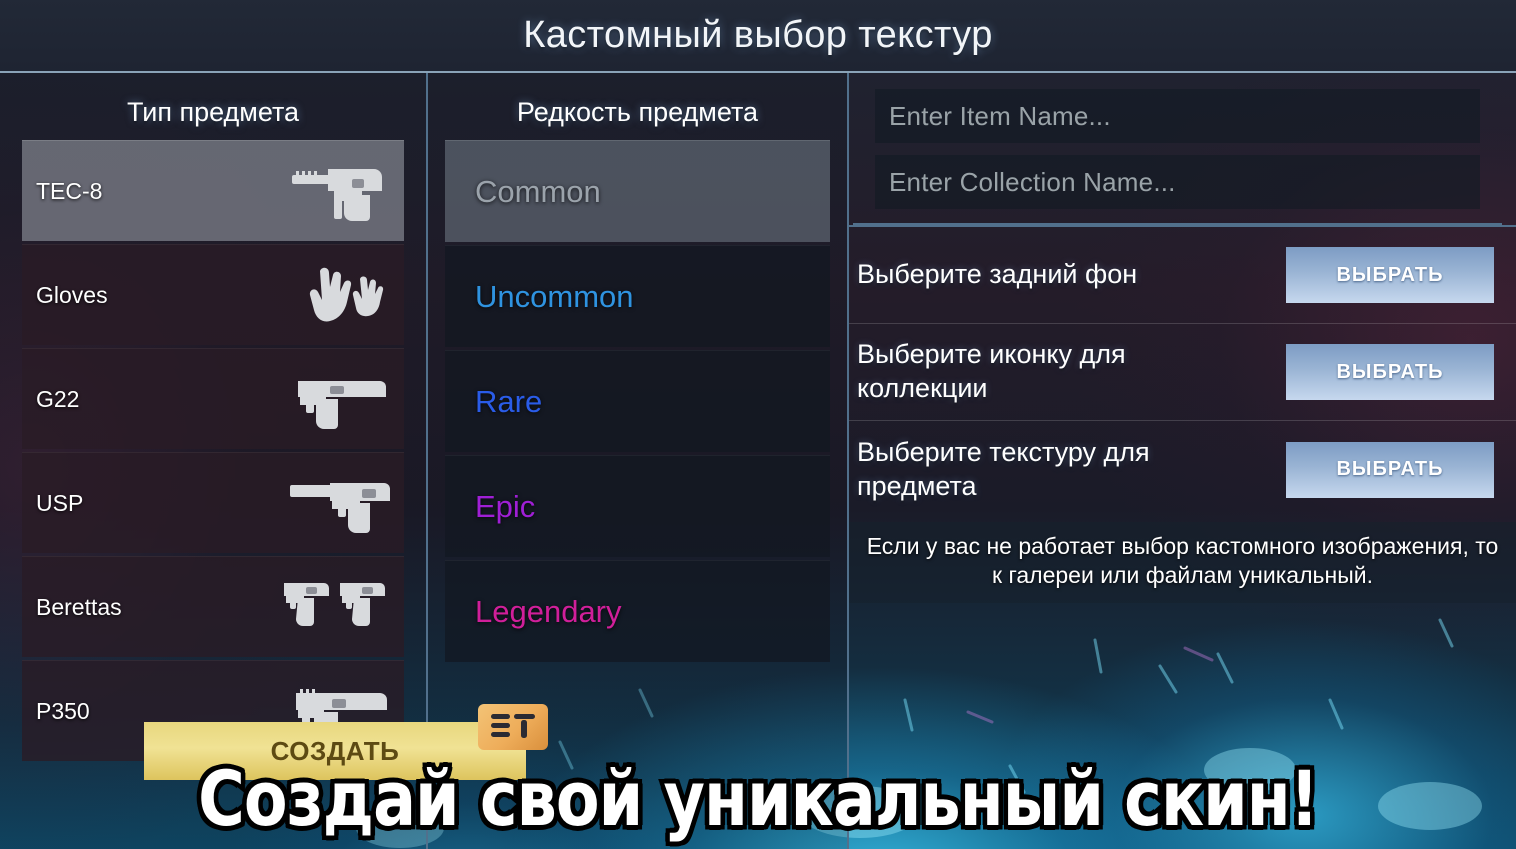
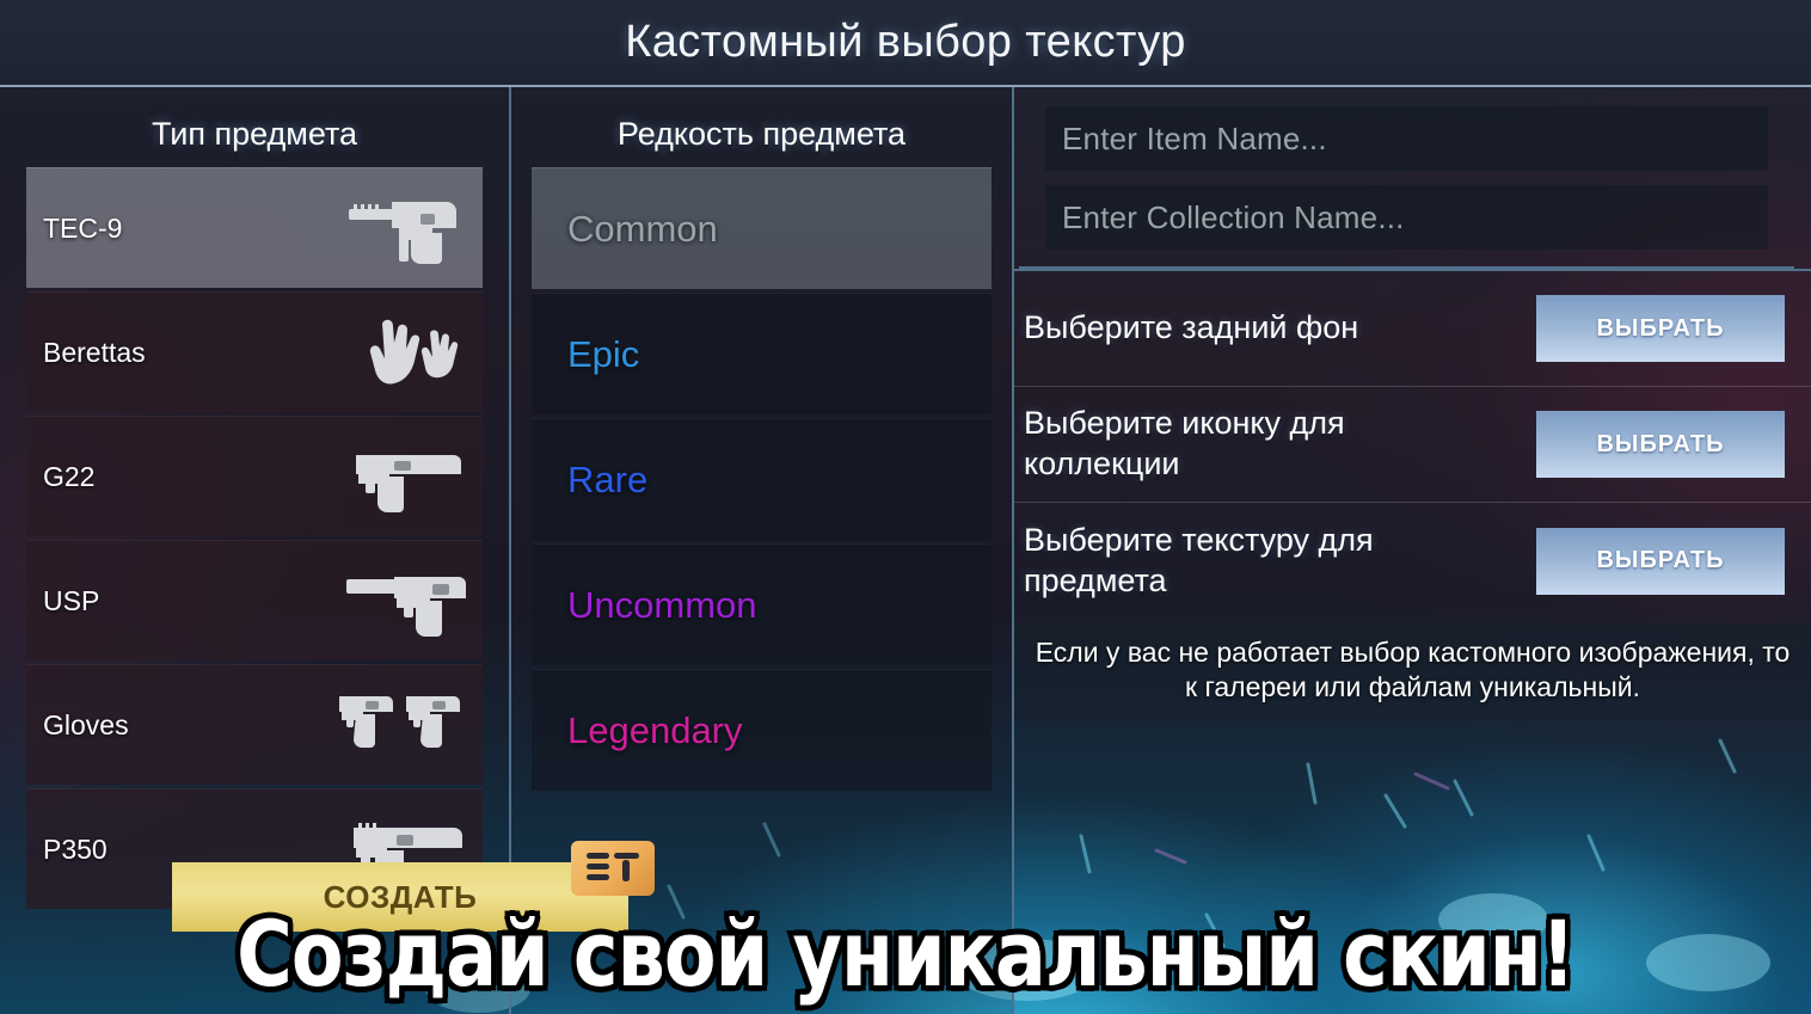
  Кастомный выбор текстур
  Тип предмета
- TEC-8
+ TEC-9
- Gloves
+ Berettas
  G22
  USP
- Berettas
+ Gloves
  P350
  Редкость предмета
  Common
- Uncommon
+ Epic
  Rare
- Epic
+ Uncommon
  Legendary
  Enter Item Name...
  Enter Collection Name...
  Выберите задний фон
  ВЫБРАТЬ
  Выберите иконку для коллекции
  ВЫБРАТЬ
  Выберите текстуру для предмета
  ВЫБРАТЬ
  Если у вас не работает выбор кастомного изображения, то
  к галереи или файлам уникальный.
  СОЗДАТЬ
  Создай свой уникальный скин!
